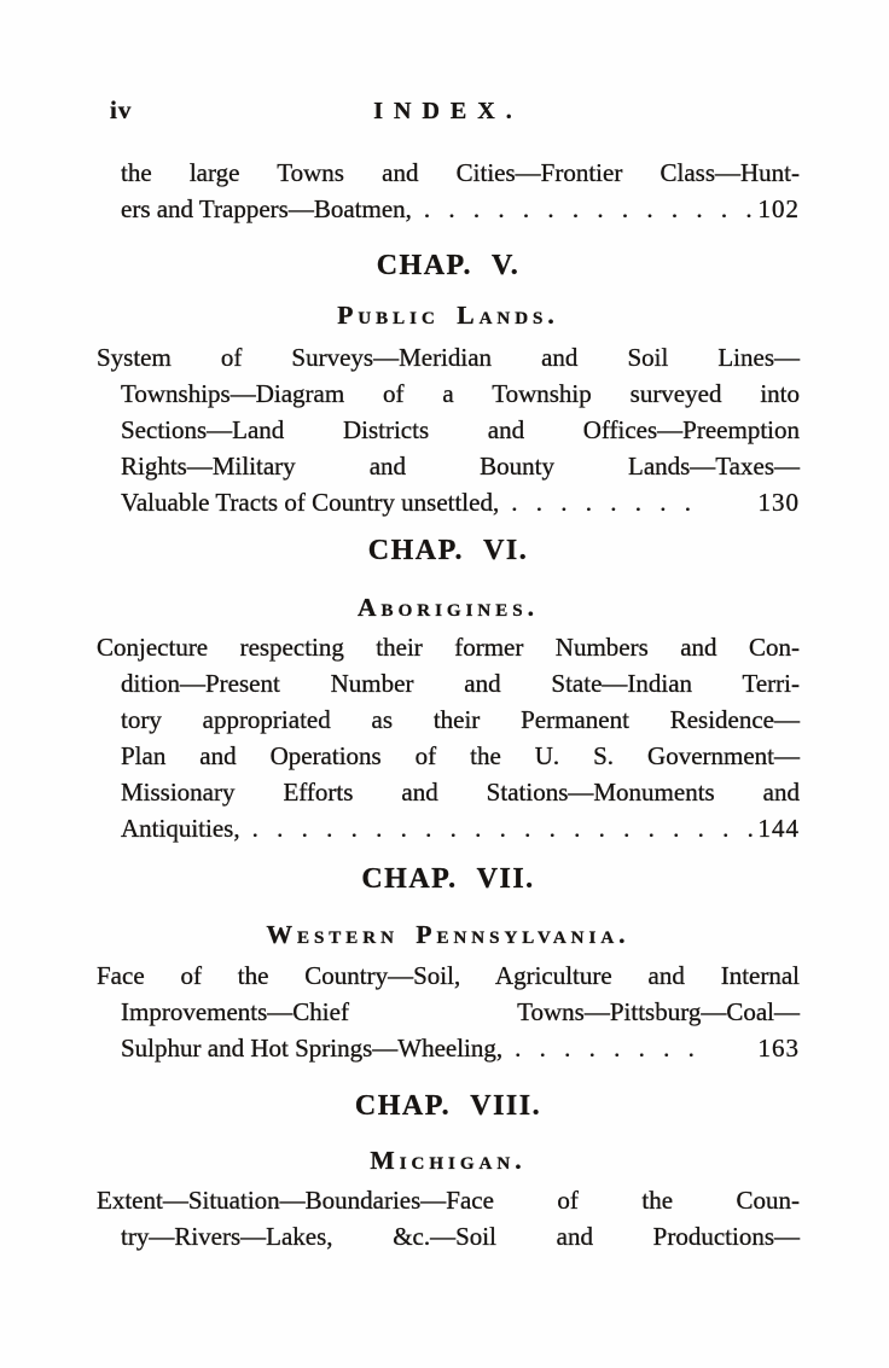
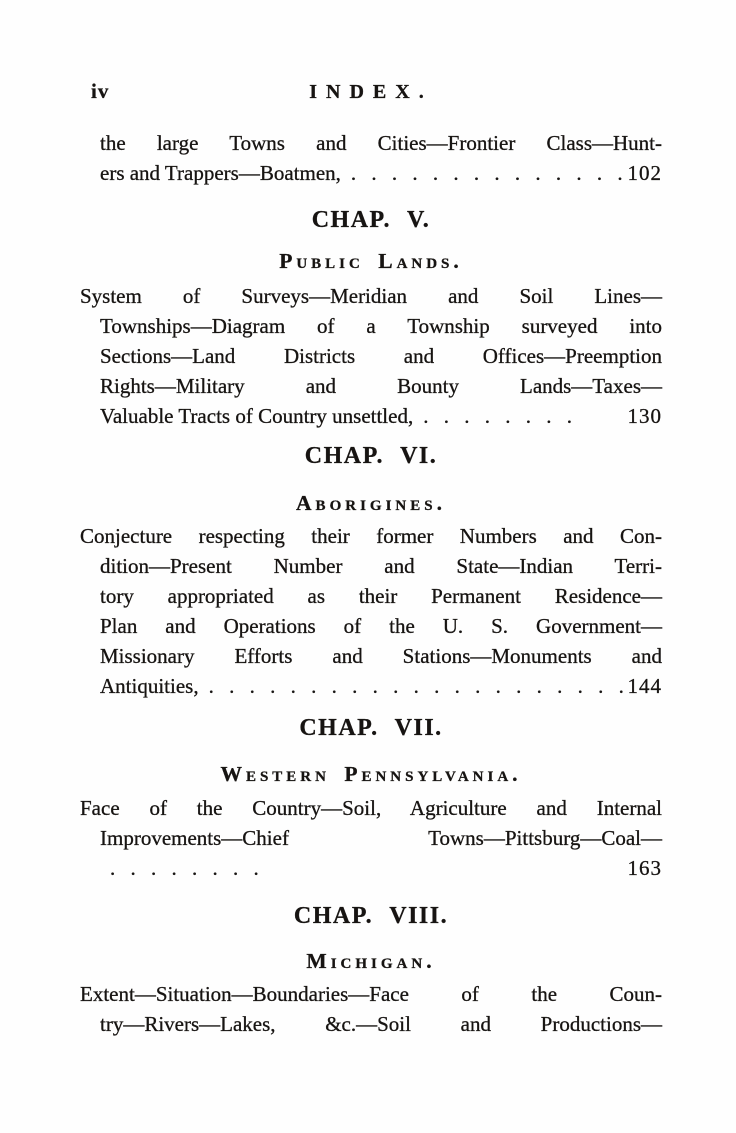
  iv
  INDEX.
  the large Towns and Cities—Frontier Class—Hunt-
  ers and Trappers—Boatmen,
  . . . . . . . . . . . . . .
  102
  CHAP. V.
  Public Lands.
  System of Surveys—Meridian and Soil Lines—
  Townships—Diagram of a Township surveyed into
  Sections—Land Districts and Offices—Preemption
  Rights—Military and Bounty Lands—Taxes—
  Valuable Tracts of Country unsettled,
  . . . . . . . .
  130
  CHAP. VI.
  Aborigines.
  Conjecture respecting their former Numbers and Con-
  dition—Present Number and State—Indian Terri-
  tory appropriated as their Permanent Residence—
  Plan and Operations of the U. S. Government—
  Missionary Efforts and Stations—Monuments and
  Antiquities,
  . . . . . . . . . . . . . . . . . . . . .
  144
  CHAP. VII.
  Western Pennsylvania.
  Face of the Country—Soil, Agriculture and Internal
  Improvements—Chief Towns—Pittsburg—Coal—
- Sulphur and Hot Springs—Wheeling,
  . . . . . . . .
  163
  CHAP. VIII.
  Michigan.
  Extent—Situation—Boundaries—Face of the Coun-
  try—Rivers—Lakes, &c.—Soil and Productions—
